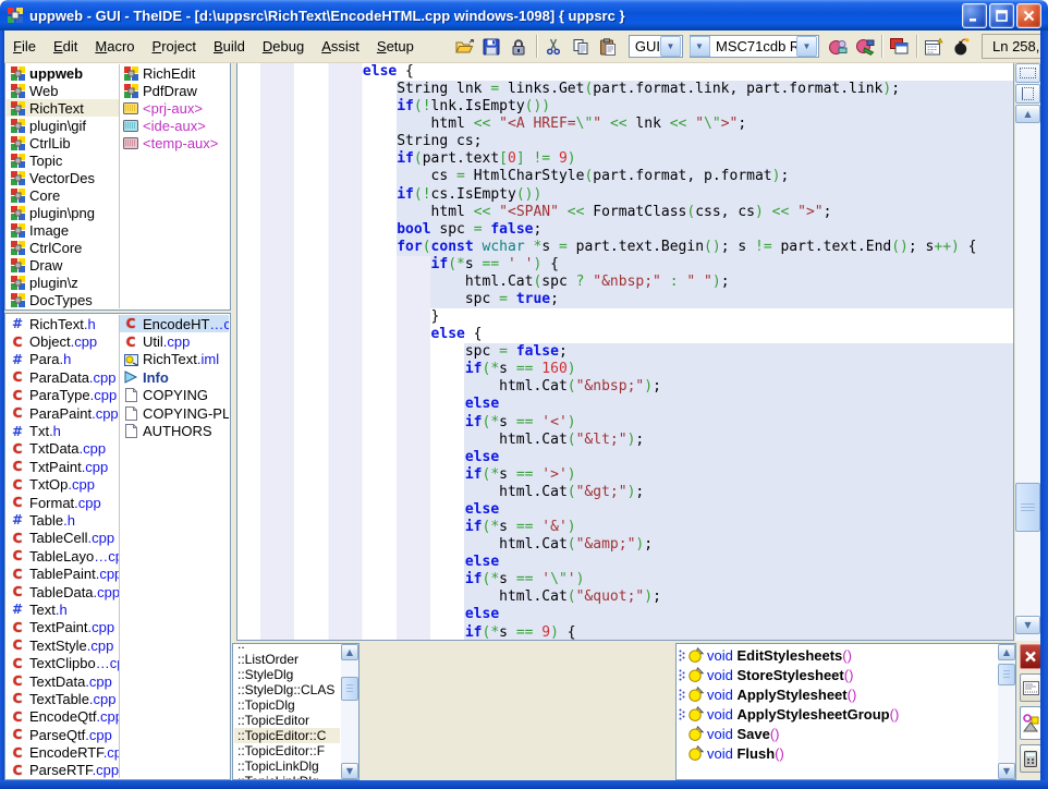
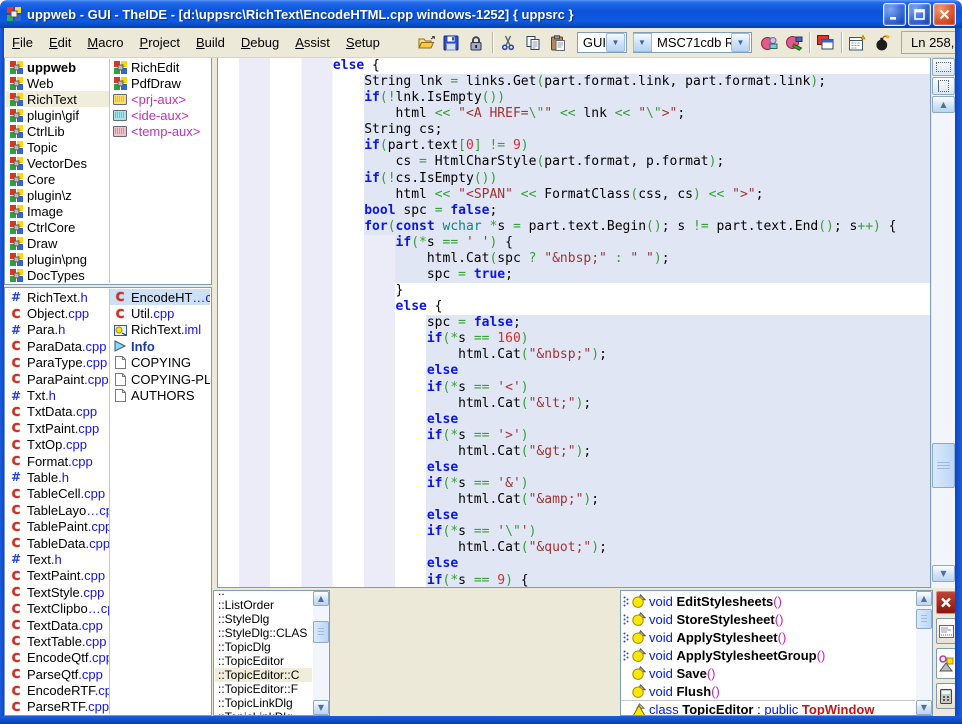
- uppweb - GUI - TheIDE - [d:\uppsrc\RichText\EncodeHTML.cpp windows-1098] { uppsrc }
+ uppweb - GUI - TheIDE - [d:\uppsrc\RichText\EncodeHTML.cpp windows-1252] { uppsrc }
  File
  Edit
  Macro
  Project
  Build
  Debug
  Assist
  Setup
  GUI
  ▼
  ▼
  ▼
  uppweb
  Web
  RichText
  plugin\gif
  CtrlLib
  Topic
  VectorDes
  Core
- plugin\png
+ plugin\z
  Image
  CtrlCore
  Draw
- plugin\z
+ plugin\png
  DocTypes
  RichEdit
  PdfDraw
  <prj-aux>
  <ide-aux>
  <temp-aux>
  #
  RichText.h
  C
  Object.cpp
  #
  Para.h
  C
  ParaData.cpp
  C
  ParaType.cpp
  C
  ParaPaint.cpp
  #
  Txt.h
  C
  TxtData.cpp
  C
  TxtPaint.cpp
  C
  TxtOp.cpp
  C
  Format.cpp
  #
  Table.h
  C
  TableCell.cpp
  C
  TableLayo…c
  C
  TablePaint.cpp
  C
  TableData.cpp
  #
  Text.h
  C
  TextPaint.cpp
  C
  TextStyle.cpp
  C
  TextClipbo…c
  C
  TextData.cpp
  C
  TextTable.cpp
  C
  EncodeQtf.cp
  C
  ParseQtf.cpp
  C
  EncodeRTF.cp
  C
  ParseRTF.cpp
  C
  EncodeHT…c
  C
  Util.cpp
  RichText.iml
  Info
  COPYING
  COPYING-PL
  AUTHORS
  else {
  String lnk = links.Get(part.format.link, part.format.link);
  if(!lnk.IsEmpty())
  html << "<A HREF=\"" << lnk << "\">";
  String cs;
  if(part.text[0] != 9)
  cs = HtmlCharStyle(part.format, p.format);
  if(!cs.IsEmpty())
  html << "<SPAN" << FormatClass(css, cs) << ">";
  bool spc = false;
  for(const wchar *s = part.text.Begin(); s != part.text.End(); s++) {
  if(*s == ' ') {
  html.Cat(spc ? "&nbsp;" : " ");
  spc = true;
  }
  else {
  spc = false;
  if(*s == 160)
  html.Cat("&nbsp;");
  else
  if(*s == '<')
  html.Cat("&lt;");
  else
  if(*s == '>')
  html.Cat("&gt;");
  else
  if(*s == '&')
  html.Cat("&amp;");
  else
  if(*s == '\"')
  html.Cat("&quot;");
  else
  if(*s == 9) {
  ▲
  ▼
  ::
  ::ListOrder
  ::StyleDlg
  ::StyleDlg::CLAS
  ::TopicDlg
  ::TopicEditor
  ::TopicEditor::C
  ::TopicEditor::F
  ::TopicLinkDlg
  ▲
  ▼
  void EditStylesheets()
  void StoreStylesheet()
  void ApplyStylesheet()
  void ApplyStylesheetGroup()
  void Save()
  void Flush()
+ class TopicEditor : public TopWindow
  ▲
  ▼
